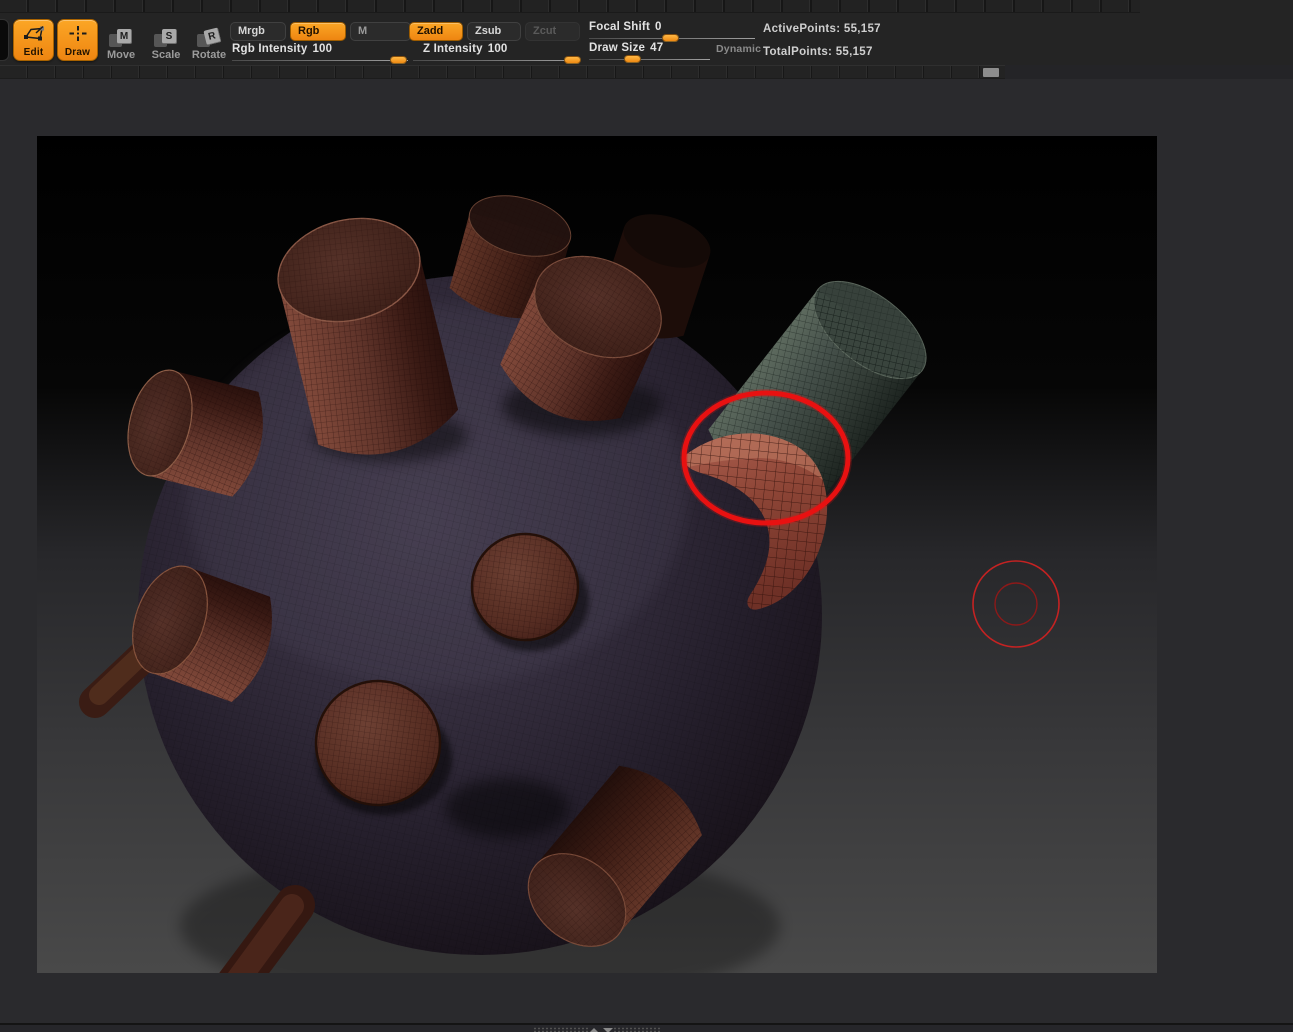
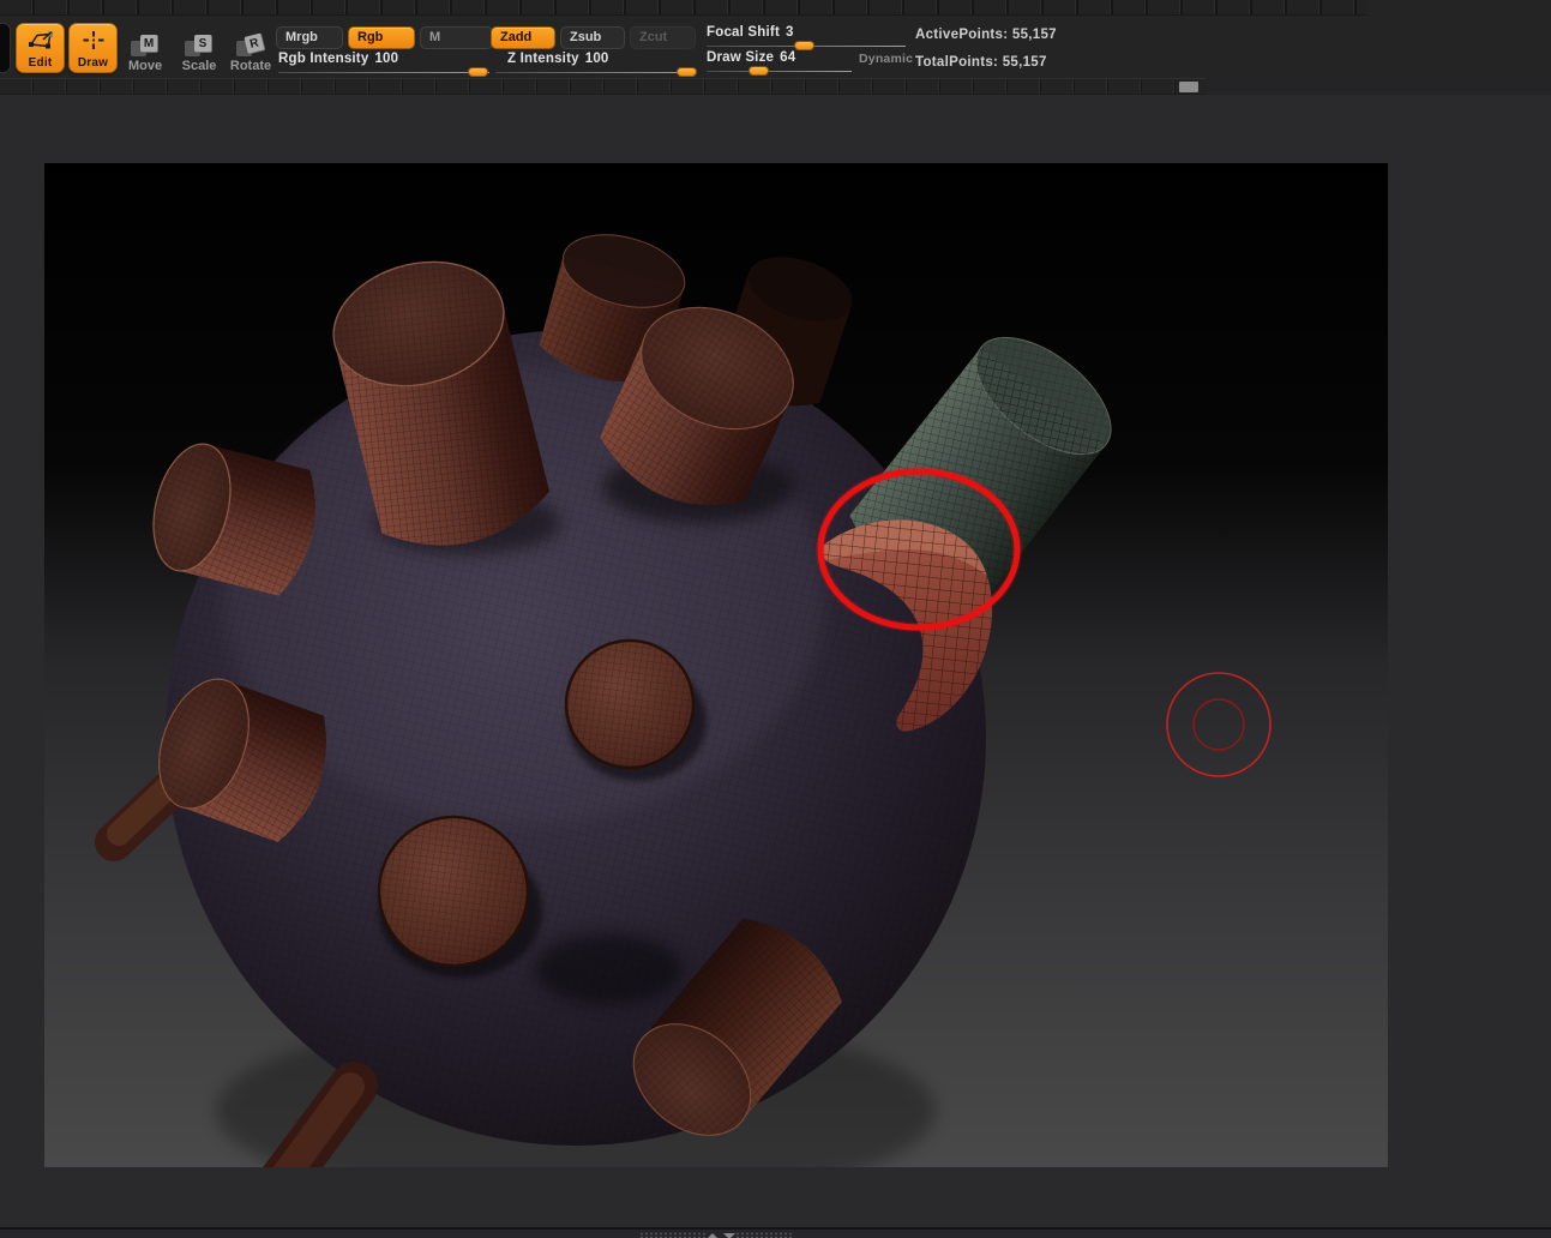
  Edit
  Draw
  M
  Move
  S
  Scale
  Rotate
  Mrgb
  Rgb
  M
  Rgb Intensity 100
  Zadd
  Zsub
  Zcut
  Z Intensity 100
- Focal Shift 0
+ Focal Shift 3
- Draw Size 47
+ Draw Size 64
  Dynamic
  ActivePoints: 55,157
  TotalPoints: 55,157
